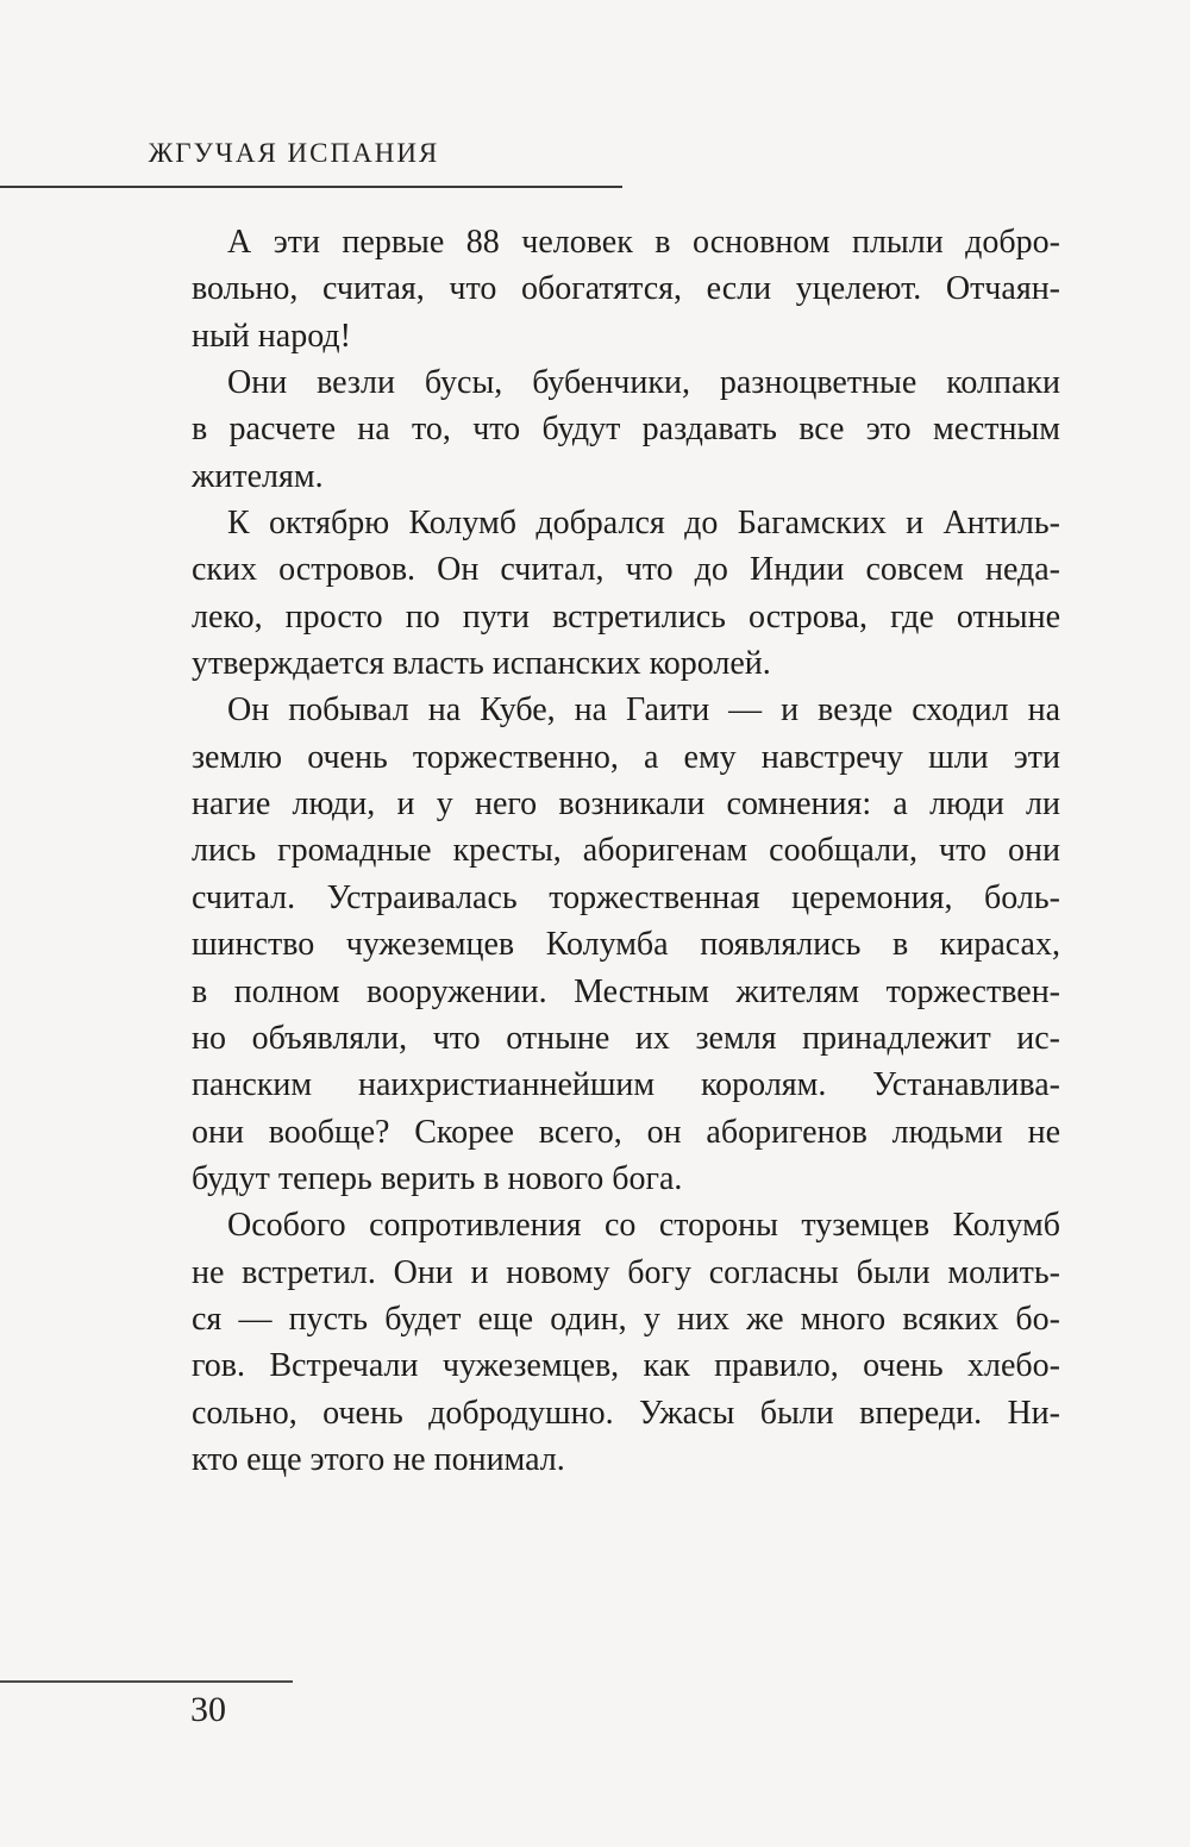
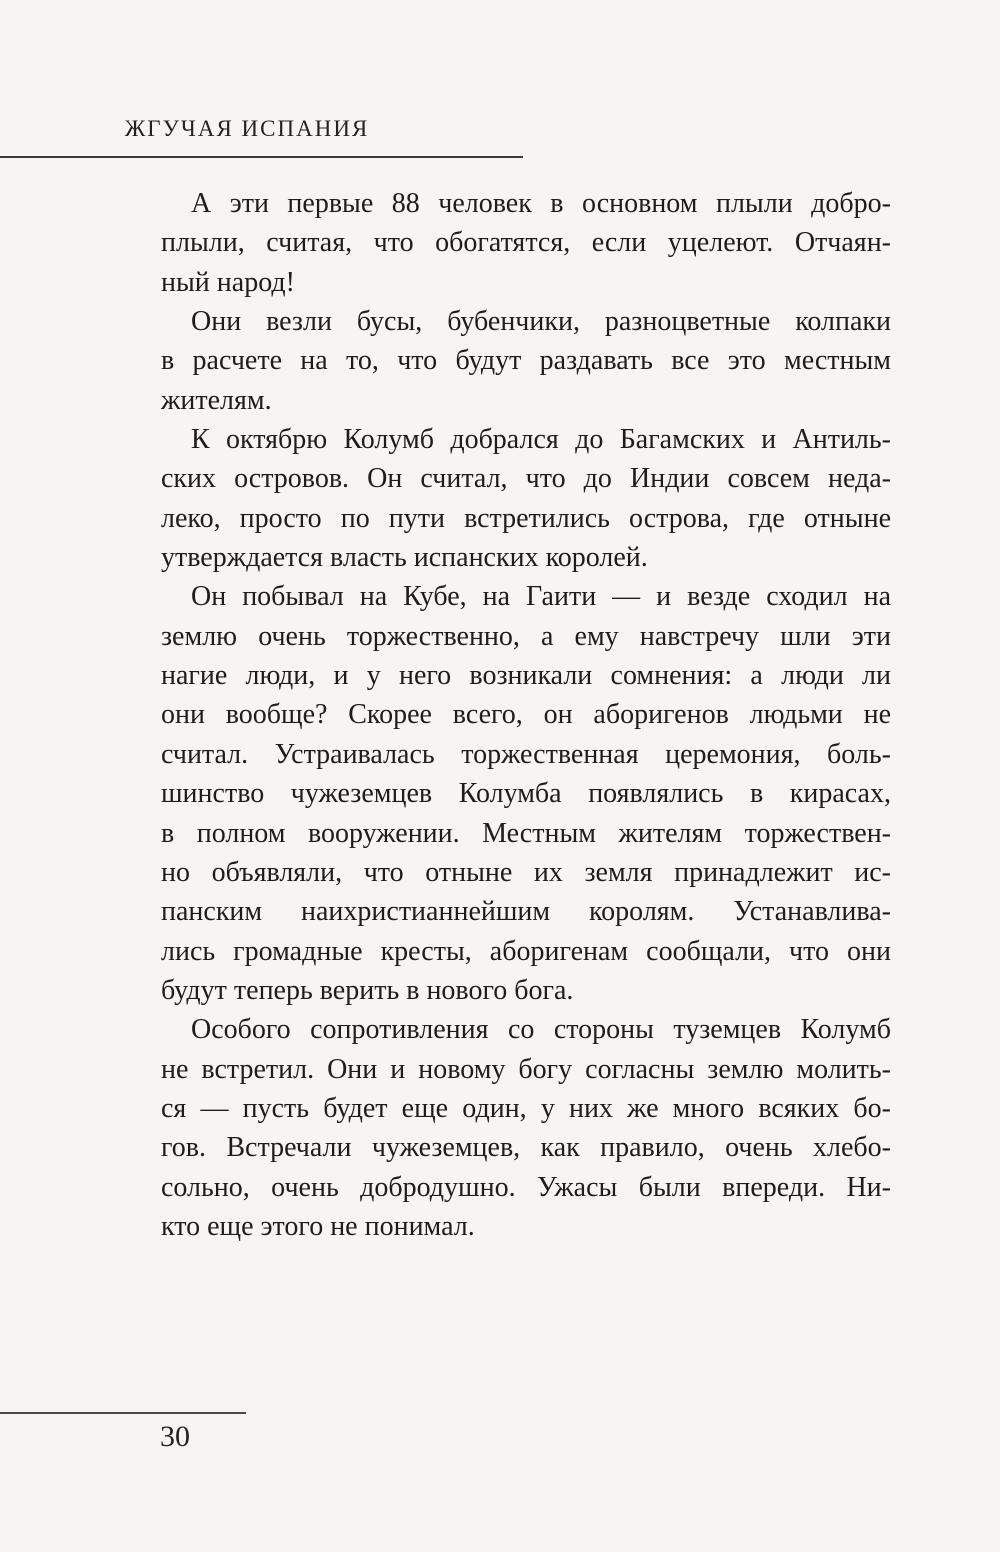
  ЖГУЧАЯ ИСПАНИЯ
  А эти первые 88 человек в основном плыли добро-
- вольно, считая, что обогатятся, если уцелеют. Отчаян-
+ плыли, считая, что обогатятся, если уцелеют. Отчаян-
  ный народ!
  Они везли бусы, бубенчики, разноцветные колпаки
  в расчете на то, что будут раздавать все это местным
  жителям.
  К октябрю Колумб добрался до Багамских и Антиль-
  ских островов. Он считал, что до Индии совсем неда-
  леко, просто по пути встретились острова, где отныне
  утверждается власть испанских королей.
  Он побывал на Кубе, на Гаити — и везде сходил на
  землю очень торжественно, а ему навстречу шли эти
  нагие люди, и у него возникали сомнения: а люди ли
- лись громадные кресты, аборигенам сообщали, что они
+ они вообще? Скорее всего, он аборигенов людьми не
  считал. Устраивалась торжественная церемония, боль-
  шинство чужеземцев Колумба появлялись в кирасах,
  в полном вооружении. Местным жителям торжествен-
  но объявляли, что отныне их земля принадлежит ис-
  панским наихристианнейшим королям. Устанавлива-
- они вообще? Скорее всего, он аборигенов людьми не
+ лись громадные кресты, аборигенам сообщали, что они
  будут теперь верить в нового бога.
  Особого сопротивления со стороны туземцев Колумб
- не встретил. Они и новому богу согласны были молить-
+ не встретил. Они и новому богу согласны землю молить-
  ся — пусть будет еще один, у них же много всяких бо-
  гов. Встречали чужеземцев, как правило, очень хлебо-
  сольно, очень добродушно. Ужасы были впереди. Ни-
  кто еще этого не понимал.
  30
